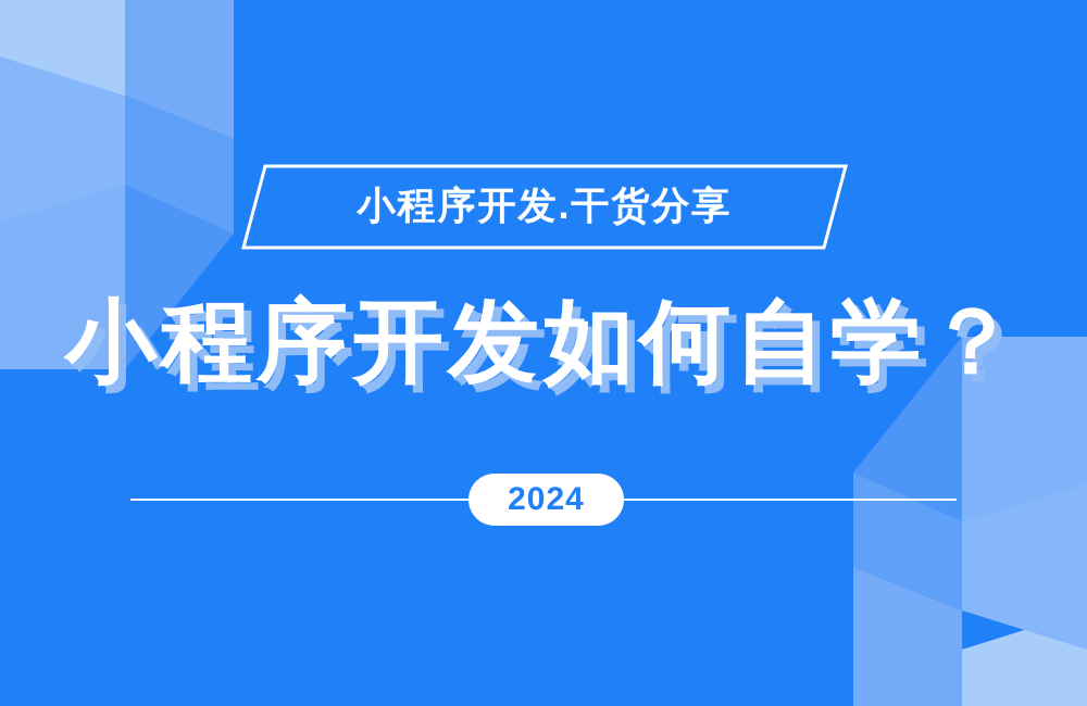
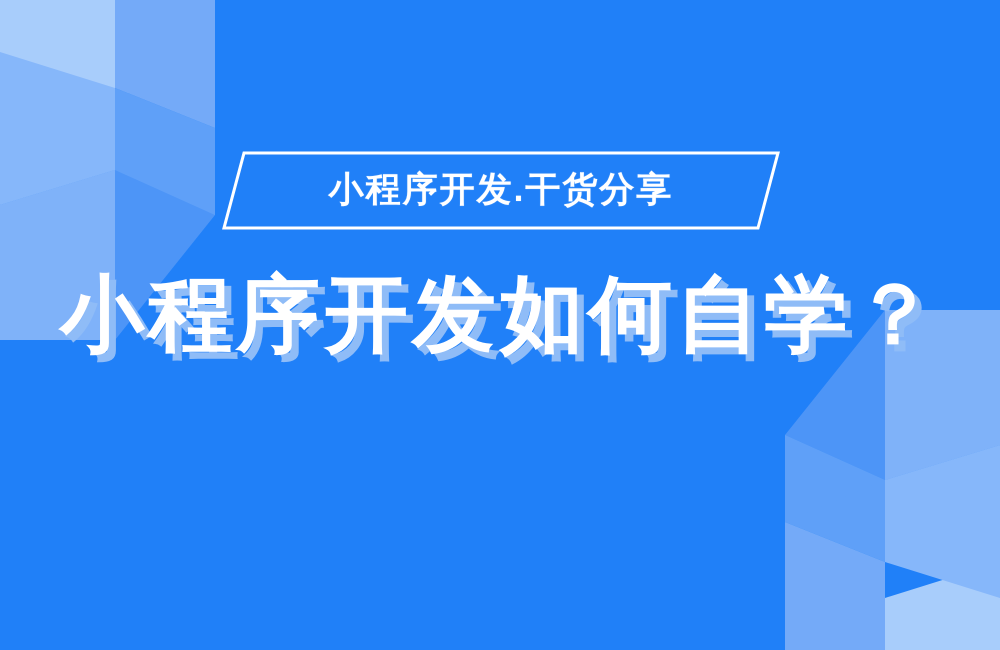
  小程序开发.干货分享
  小程序开发如何自学？
- 2024
